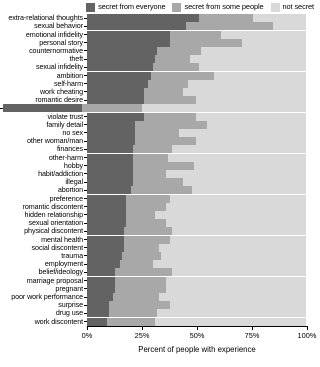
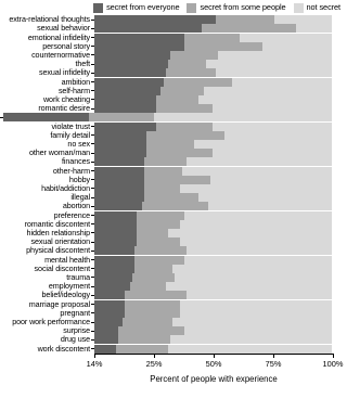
  secret from everyone
  secret from some people
  not secret
  extra-relational thoughts
  sexual behavior
  emotional infidelity
  personal story
  counternormative
  theft
  sexual infidelity
  ambition
  self-harm
  work cheating
  romantic desire
  violate trust
  family detail
  no sex
  other woman/man
  finances
  other-harm
  hobby
  habit/addiction
  illegal
  abortion
  preference
  romantic discontent
  hidden relationship
  sexual orientation
  physical discontent
  mental health
  social discontent
  trauma
  employment
  belief/ideology
  marriage proposal
  pregnant
  poor work performance
  surprise
  drug use
  work discontent
- 0%
+ 14%
  25%
  50%
  75%
  100%
  Percent of people with experience
